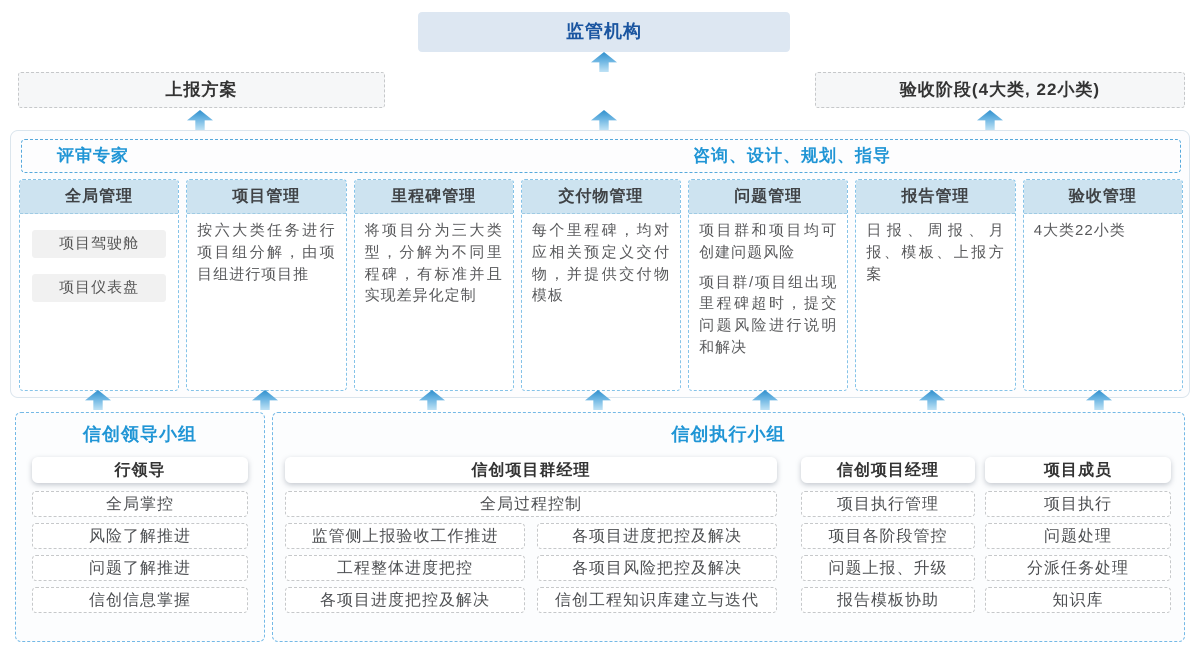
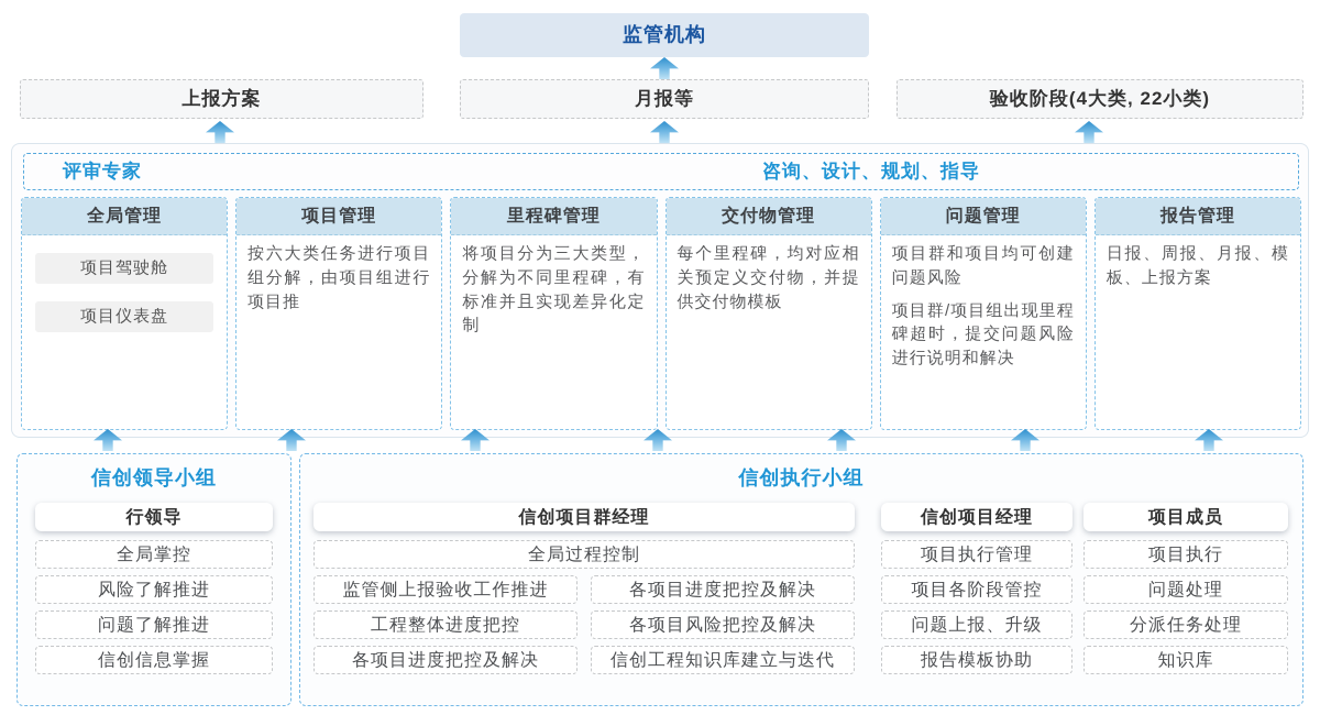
  监管机构
  上报方案
+ 月报等
  验收阶段(4大类, 22小类)
  评审专家
  咨询、设计、规划、指导
  全局管理
  项目驾驶舱
  项目仪表盘
  项目管理
  按六大类任务进行项目组分解，由项目组进行项目推
  里程碑管理
  将项目分为三大类型，分解为不同里程碑，有标准并且实现差异化定制
  交付物管理
  每个里程碑，均对应相关预定义交付物，并提供交付物模板
  问题管理
  项目群和项目均可创建问题风险
  项目群/项目组出现里程碑超时，提交问题风险进行说明和解决
  报告管理
  日报、周报、月报、模板、上报方案
- 验收管理
- 4大类22小类
  信创领导小组
  行领导
  全局掌控
  风险了解推进
  问题了解推进
  信创信息掌握
  信创执行小组
  信创项目群经理
  全局过程控制
  监管侧上报验收工作推进
  工程整体进度把控
  各项目进度把控及解决
  各项目进度把控及解决
  各项目风险把控及解决
  信创工程知识库建立与迭代
  信创项目经理
  项目执行管理
  项目各阶段管控
  问题上报、升级
  报告模板协助
  项目成员
  项目执行
  问题处理
  分派任务处理
  知识库
